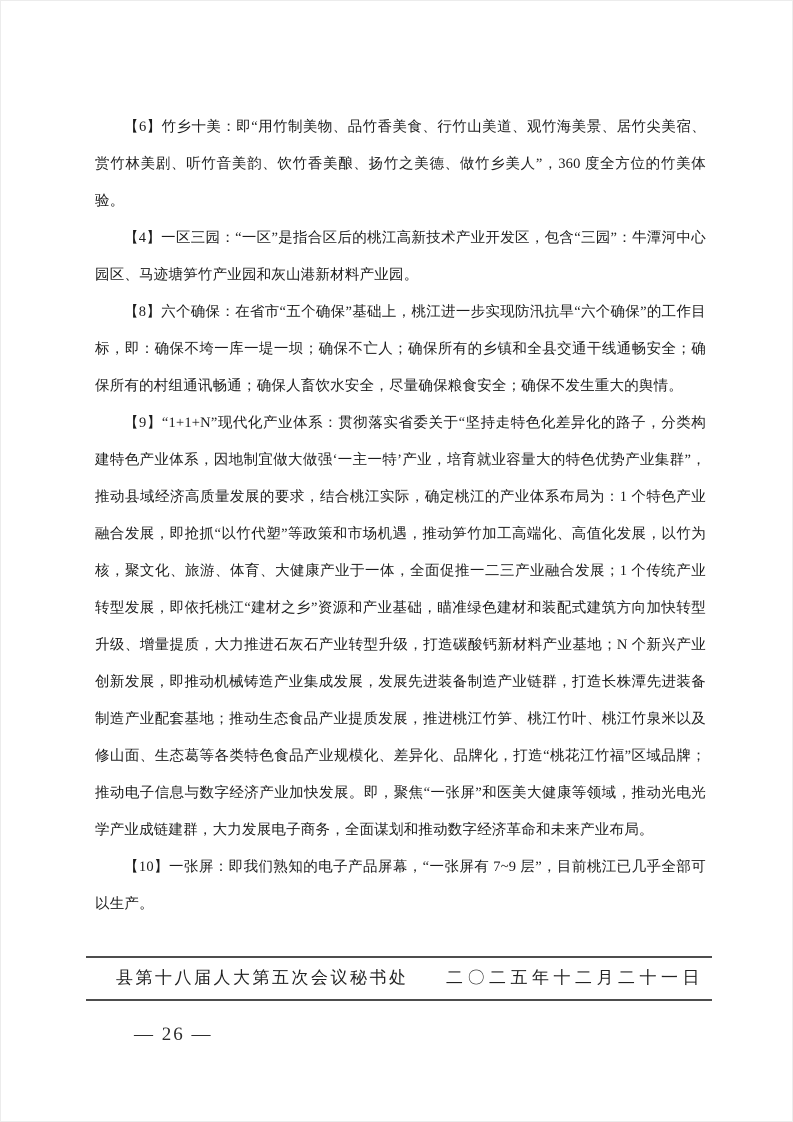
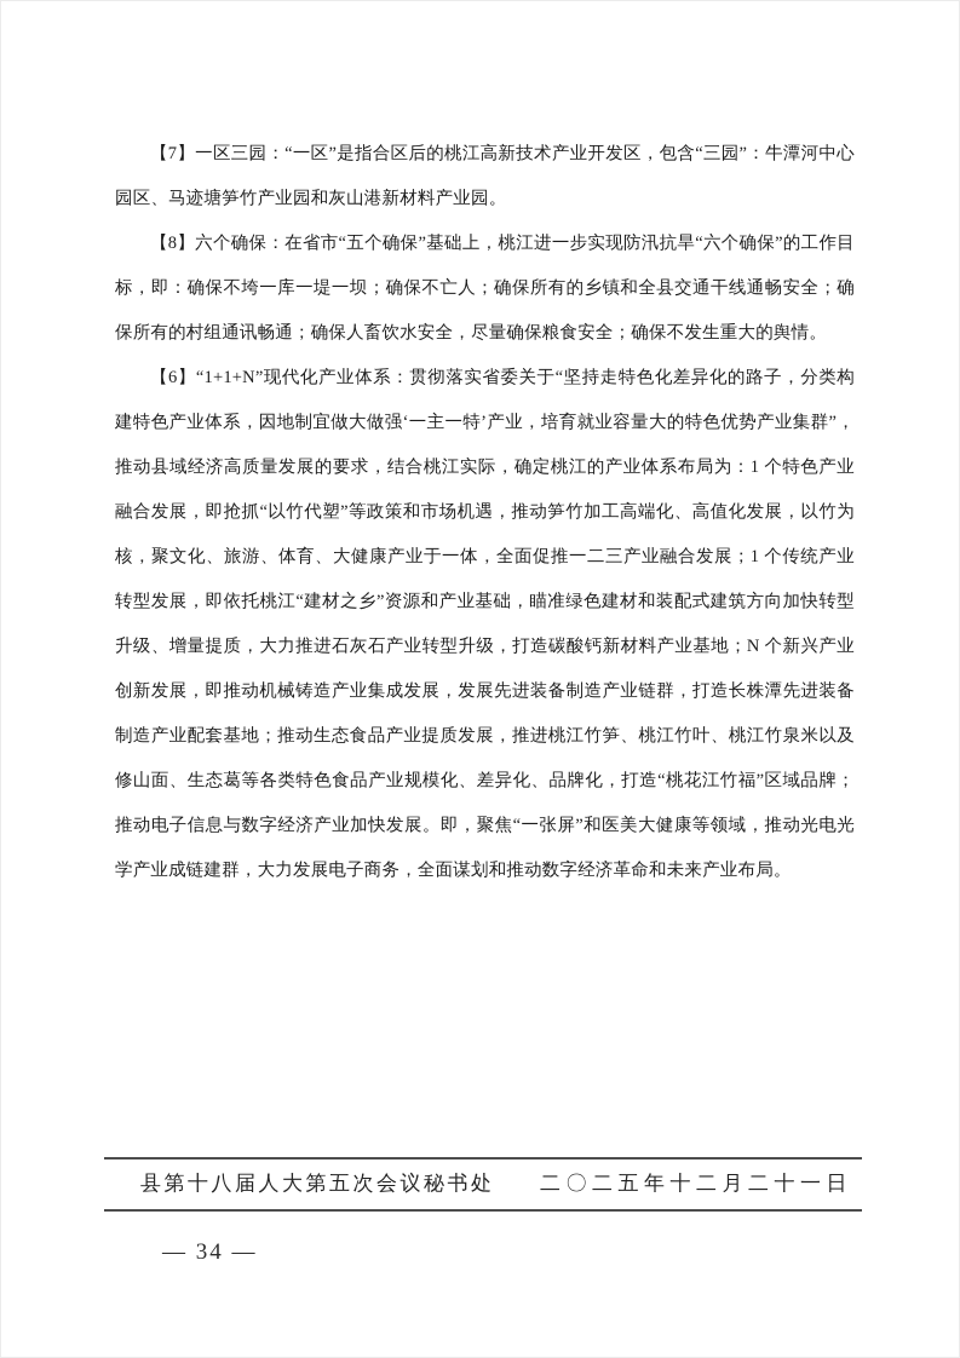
- 【6】竹乡十美：即“用竹制美物、品竹香美食、行竹山美道、观竹海美景、居竹尖美宿、赏竹林美剧、听竹音美韵、饮竹香美酿、扬竹之美德、做竹乡美人”，360 度全方位的竹美体验。
- 【4】一区三园：“一区”是指合区后的桃江高新技术产业开发区，包含“三园”：牛潭河中心园区、马迹塘笋竹产业园和灰山港新材料产业园。
+ 【7】一区三园：“一区”是指合区后的桃江高新技术产业开发区，包含“三园”：牛潭河中心园区、马迹塘笋竹产业园和灰山港新材料产业园。
  【8】六个确保：在省市“五个确保”基础上，桃江进一步实现防汛抗旱“六个确保”的工作目标，即：确保不垮一库一堤一坝；确保不亡人；确保所有的乡镇和全县交通干线通畅安全；确保所有的村组通讯畅通；确保人畜饮水安全，尽量确保粮食安全；确保不发生重大的舆情。
- 【9】“1+1+N”现代化产业体系：贯彻落实省委关于“坚持走特色化差异化的路子，分类构建特色产业体系，因地制宜做大做强‘一主一特’产业，培育就业容量大的特色优势产业集群”，推动县域经济高质量发展的要求，结合桃江实际，确定桃江的产业体系布局为：1 个特色产业融合发展，即抢抓“以竹代塑”等政策和市场机遇，推动笋竹加工高端化、高值化发展，以竹为核，聚文化、旅游、体育、大健康产业于一体，全面促推一二三产业融合发展；1 个传统产业转型发展，即依托桃江“建材之乡”资源和产业基础，瞄准绿色建材和装配式建筑方向加快转型升级、增量提质，大力推进石灰石产业转型升级，打造碳酸钙新材料产业基地；N 个新兴产业创新发展，即推动机械铸造产业集成发展，发展先进装备制造产业链群，打造长株潭先进装备制造产业配套基地；推动生态食品产业提质发展，推进桃江竹笋、桃江竹叶、桃江竹泉米以及修山面、生态葛等各类特色食品产业规模化、差异化、品牌化，打造“桃花江竹福”区域品牌；推动电子信息与数字经济产业加快发展。即，聚焦“一张屏”和医美大健康等领域，推动光电光学产业成链建群，大力发展电子商务，全面谋划和推动数字经济革命和未来产业布局。
+ 【6】“1+1+N”现代化产业体系：贯彻落实省委关于“坚持走特色化差异化的路子，分类构建特色产业体系，因地制宜做大做强‘一主一特’产业，培育就业容量大的特色优势产业集群”，推动县域经济高质量发展的要求，结合桃江实际，确定桃江的产业体系布局为：1 个特色产业融合发展，即抢抓“以竹代塑”等政策和市场机遇，推动笋竹加工高端化、高值化发展，以竹为核，聚文化、旅游、体育、大健康产业于一体，全面促推一二三产业融合发展；1 个传统产业转型发展，即依托桃江“建材之乡”资源和产业基础，瞄准绿色建材和装配式建筑方向加快转型升级、增量提质，大力推进石灰石产业转型升级，打造碳酸钙新材料产业基地；N 个新兴产业创新发展，即推动机械铸造产业集成发展，发展先进装备制造产业链群，打造长株潭先进装备制造产业配套基地；推动生态食品产业提质发展，推进桃江竹笋、桃江竹叶、桃江竹泉米以及修山面、生态葛等各类特色食品产业规模化、差异化、品牌化，打造“桃花江竹福”区域品牌；推动电子信息与数字经济产业加快发展。即，聚焦“一张屏”和医美大健康等领域，推动光电光学产业成链建群，大力发展电子商务，全面谋划和推动数字经济革命和未来产业布局。
- 【10】一张屏：即我们熟知的电子产品屏幕，“一张屏有 7~9 层”，目前桃江已几乎全部可以生产。
  县第十八届人大第五次会议秘书处
  二〇二五年十二月二十一日
- — 26 —
+ — 34 —
